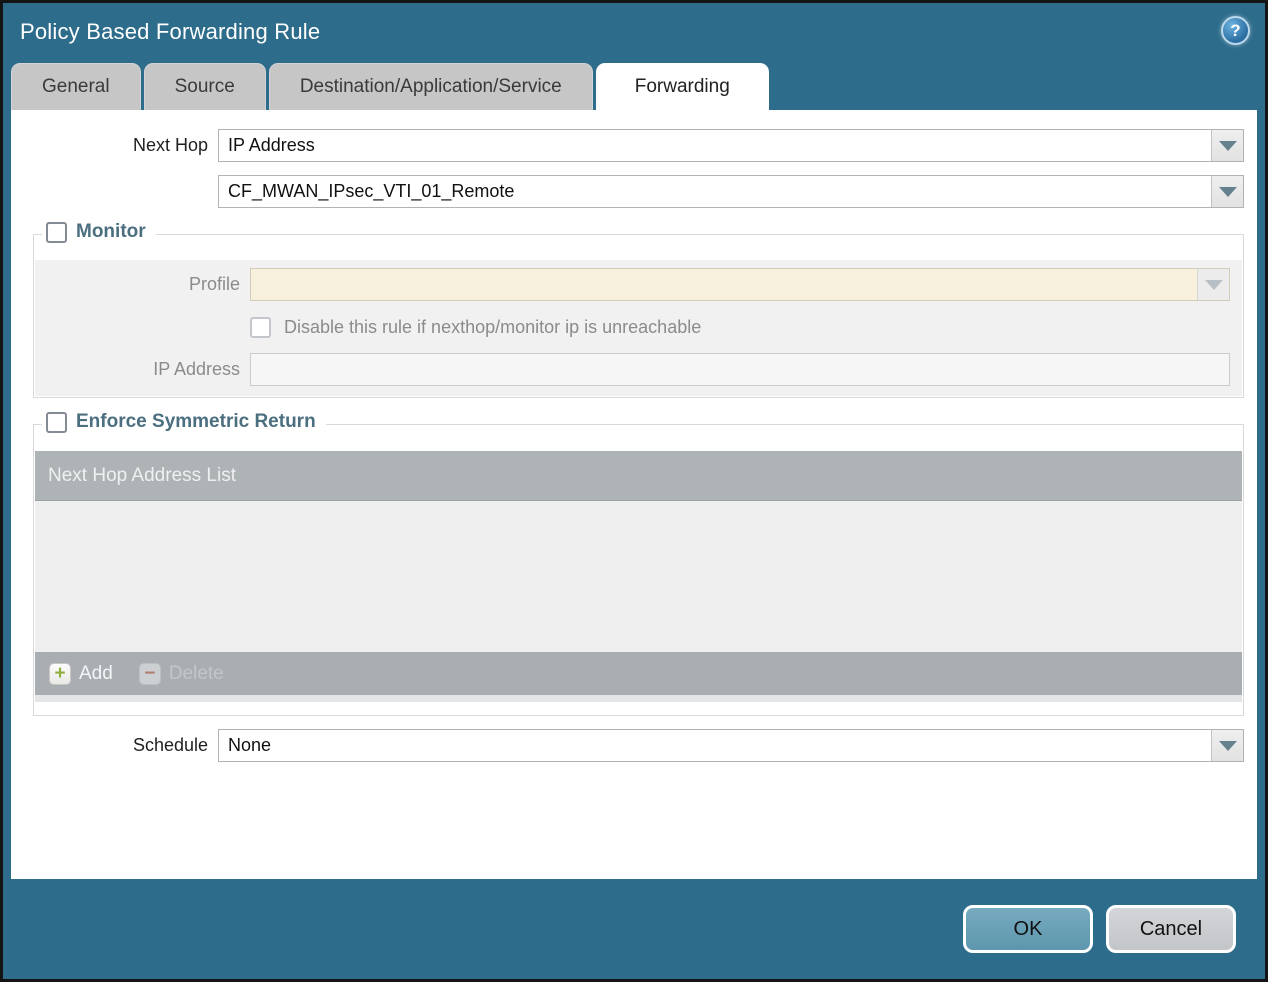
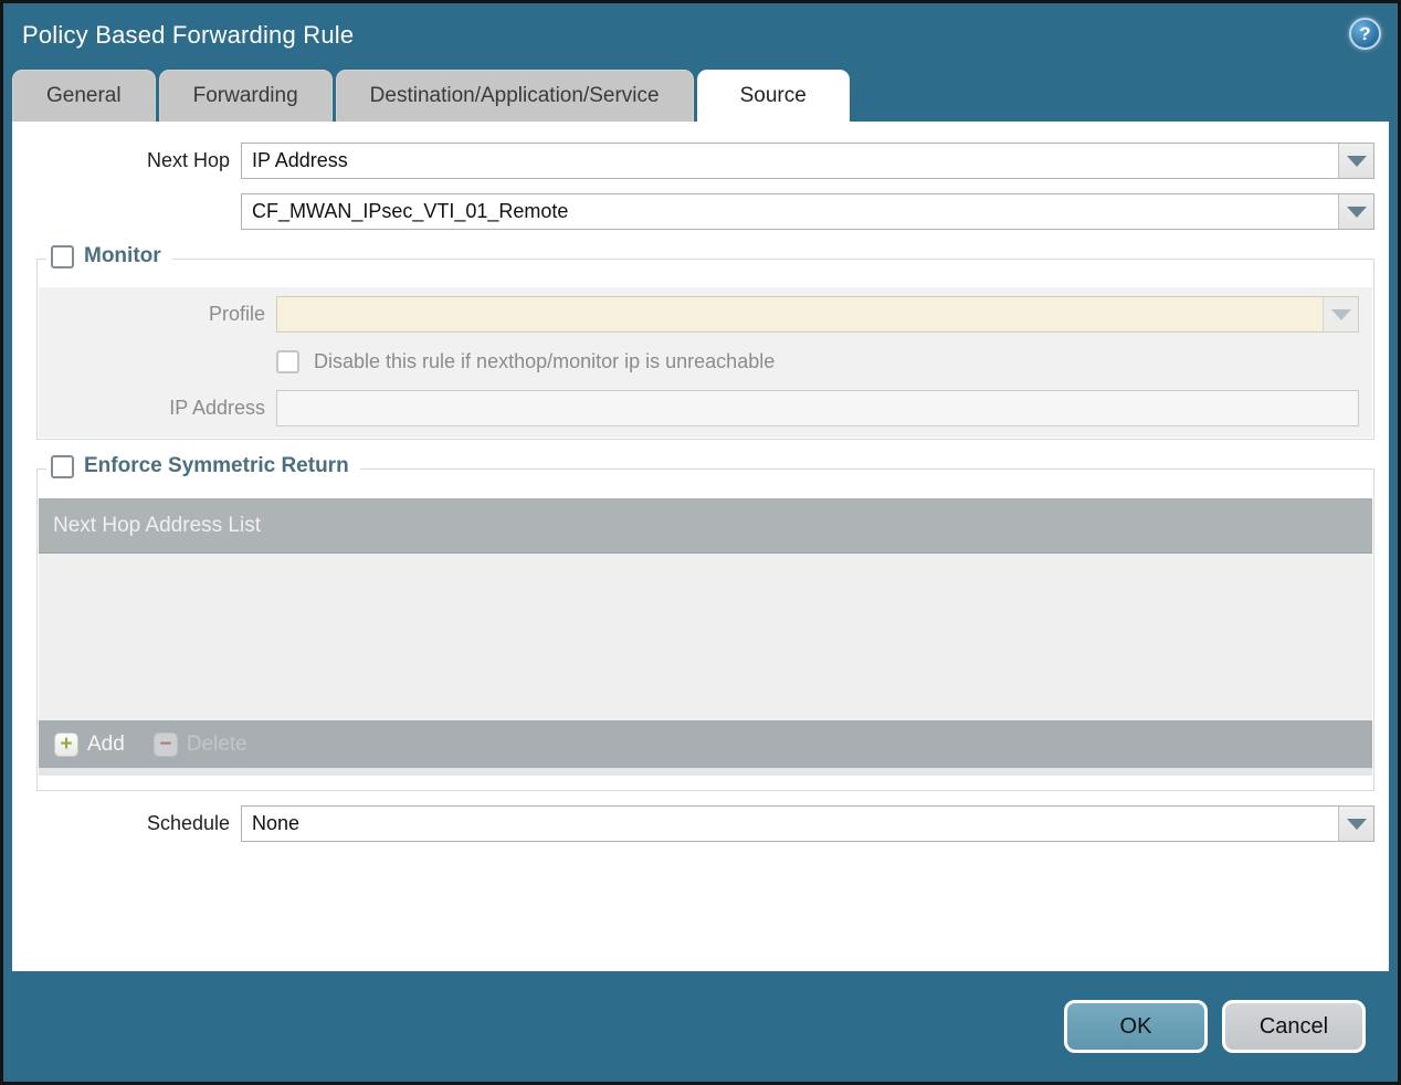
  Policy Based Forwarding Rule
  ?
  General
- Source
+ Forwarding
  Destination/Application/Service
- Forwarding
+ Source
  Next Hop
  IP Address
  CF_MWAN_IPsec_VTI_01_Remote
  Monitor
  Profile
  Disable this rule if nexthop/monitor ip is unreachable
  IP Address
  Enforce Symmetric Return
  Next Hop Address List
  +
  Add
  −
  Delete
  Schedule
  None
  OK
  Cancel
